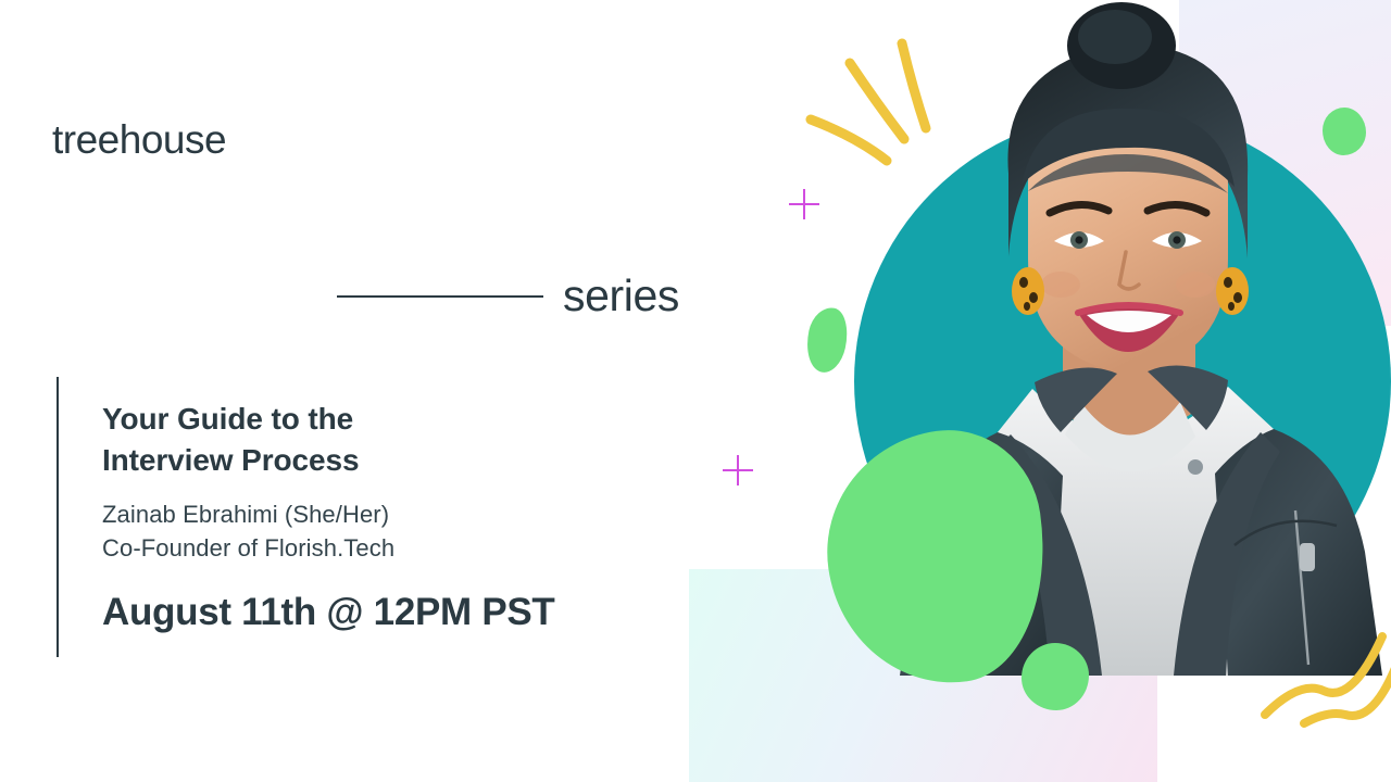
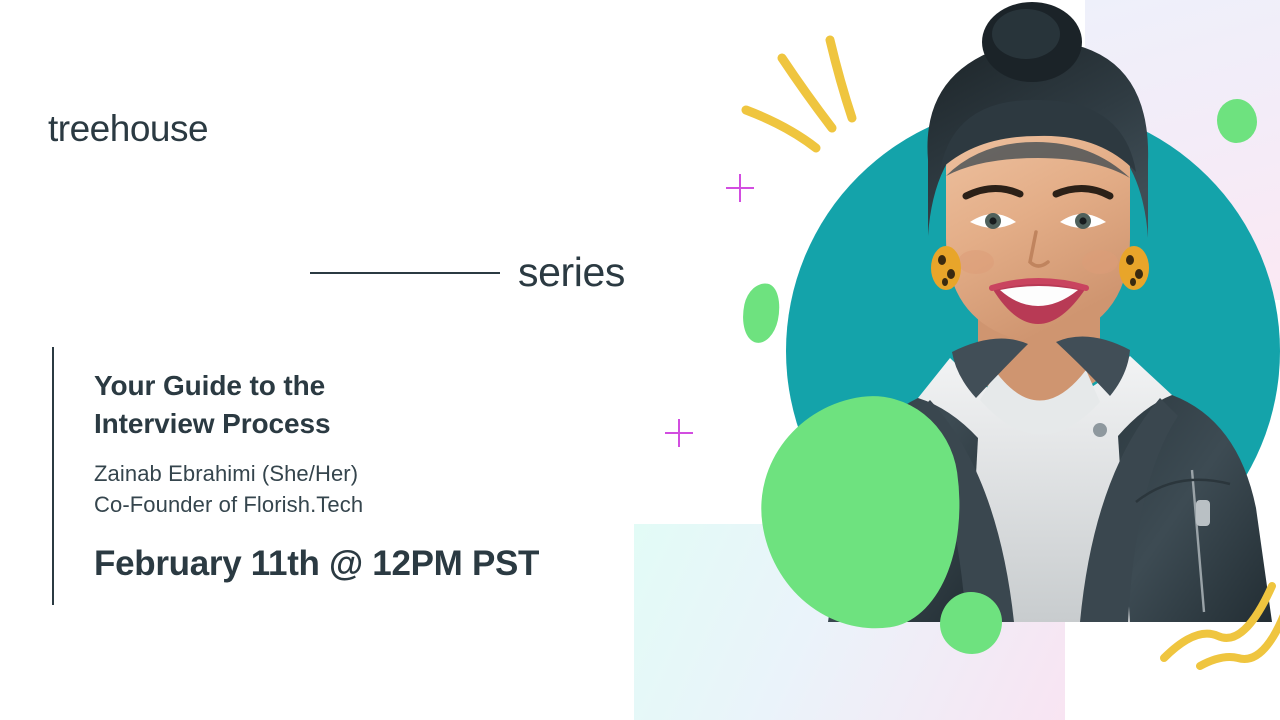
  treehouse
  series
  Your Guide to the
  Interview Process
  Zainab Ebrahimi (She/Her)
  Co-Founder of Florish.Tech
- August 11th @ 12PM PST
+ February 11th @ 12PM PST
